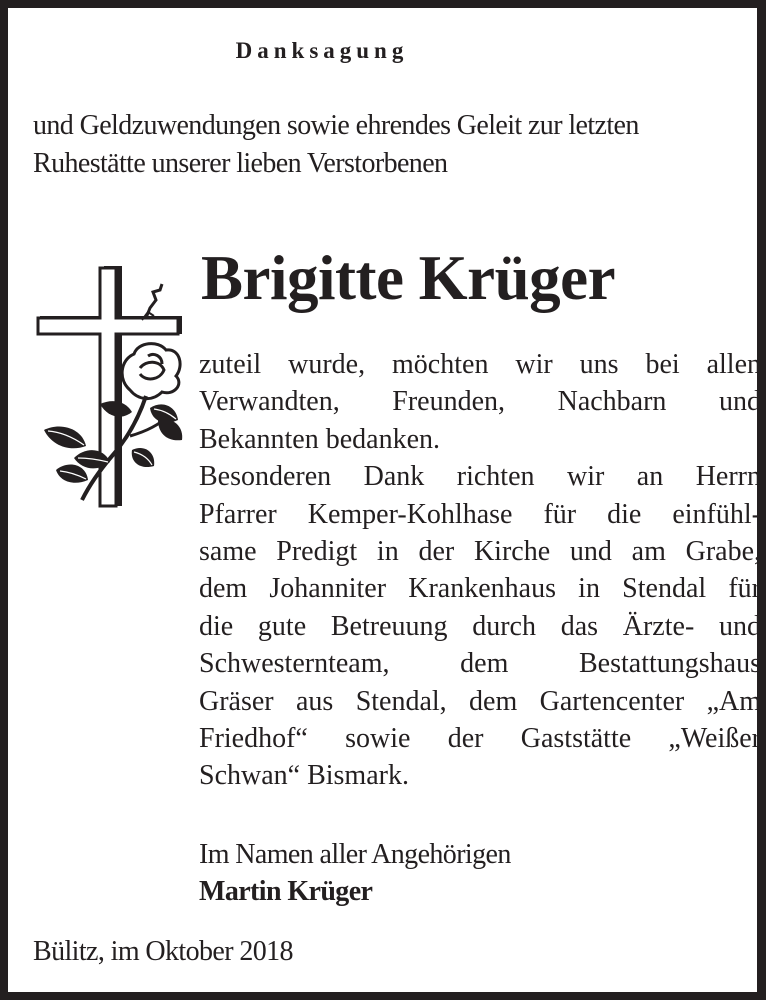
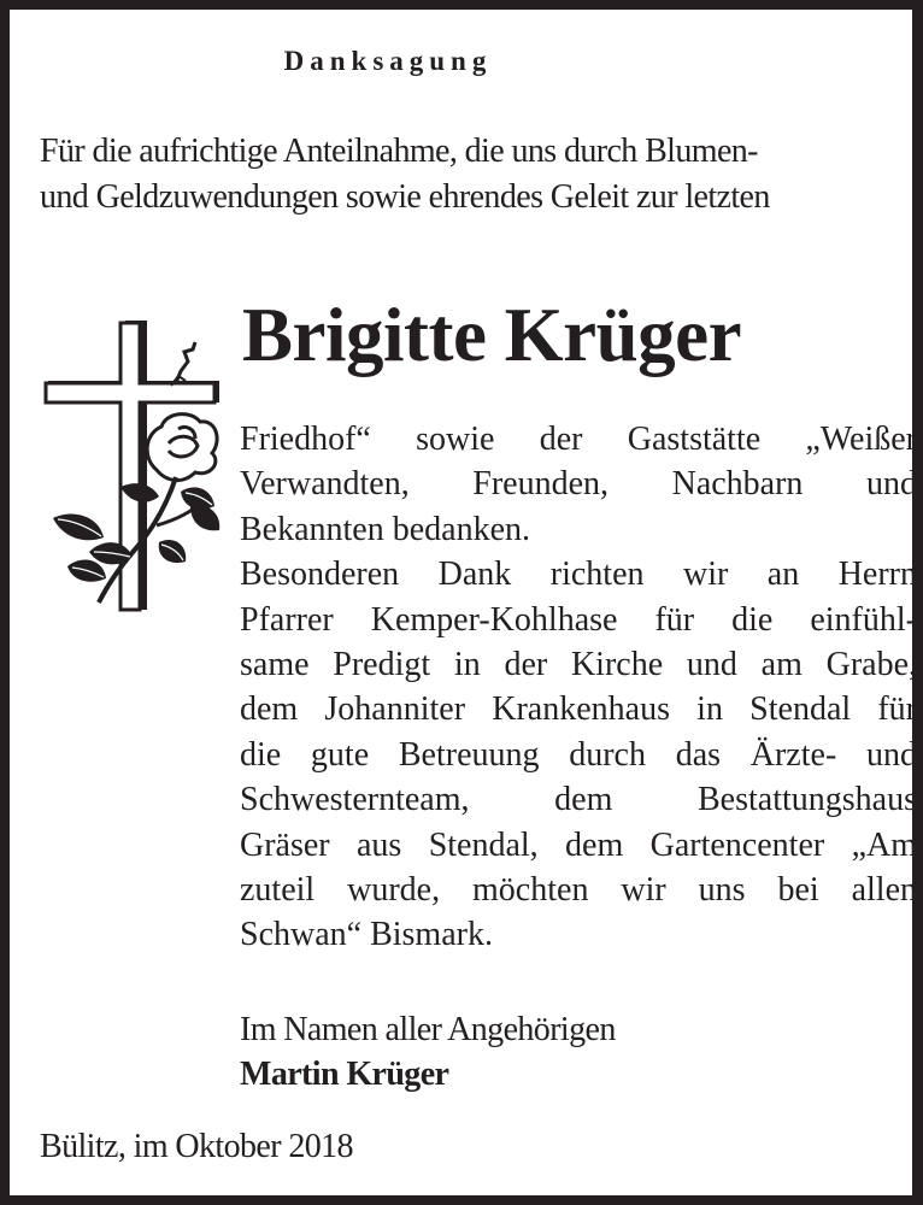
  Danksagung
+ Für die aufrichtige Anteilnahme, die uns durch Blumen-
  und Geldzuwendungen sowie ehrendes Geleit zur letzten
- Ruhestätte unserer lieben Verstorbenen
  Brigitte Krüger
- zuteil wurde, möchten wir uns bei allen
+ Friedhof“ sowie der Gaststätte „Weißer
  Verwandten, Freunden, Nachbarn und
  Bekannten bedanken.
  Besonderen Dank richten wir an Herrn
  Pfarrer Kemper-Kohlhase für die einfühl-
  same Predigt in der Kirche und am Grabe,
  dem Johanniter Krankenhaus in Stendal für
  die gute Betreuung durch das Ärzte- und
  Schwesternteam, dem Bestattungshaus
  Gräser aus Stendal, dem Gartencenter „Am
- Friedhof“ sowie der Gaststätte „Weißer
+ zuteil wurde, möchten wir uns bei allen
  Schwan“ Bismark.
  Im Namen aller Angehörigen
  Martin Krüger
  Bülitz, im Oktober 2018
